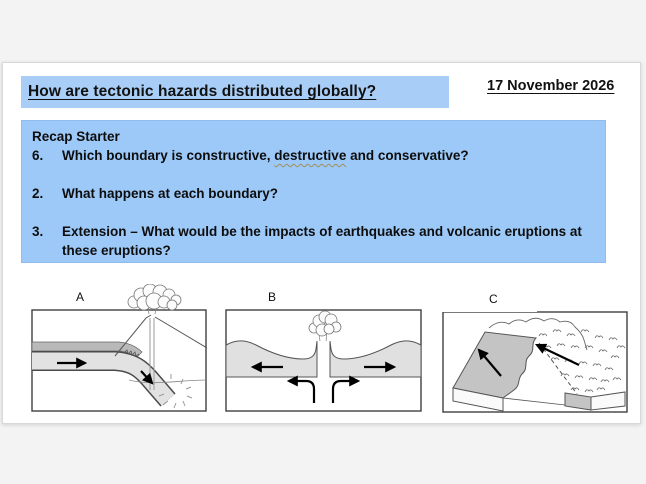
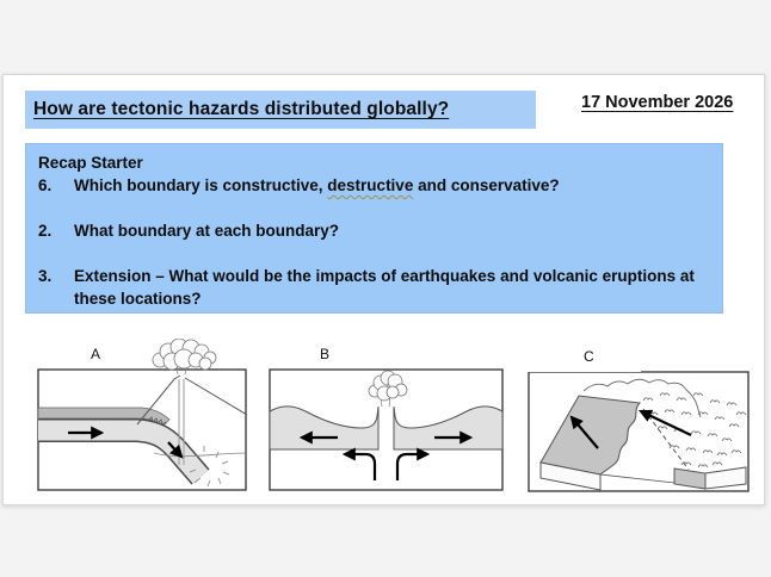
  How are tectonic hazards distributed globally?
  17 November 2026
  Recap Starter
  6.
  Which boundary is constructive, destructive and conservative?
  2.
- What happens at each boundary?
+ What boundary at each boundary?
  3.
- Extension – What would be the impacts of earthquakes and volcanic eruptions at these eruptions?
+ Extension – What would be the impacts of earthquakes and volcanic eruptions at these locations?
  A
  B
  C
